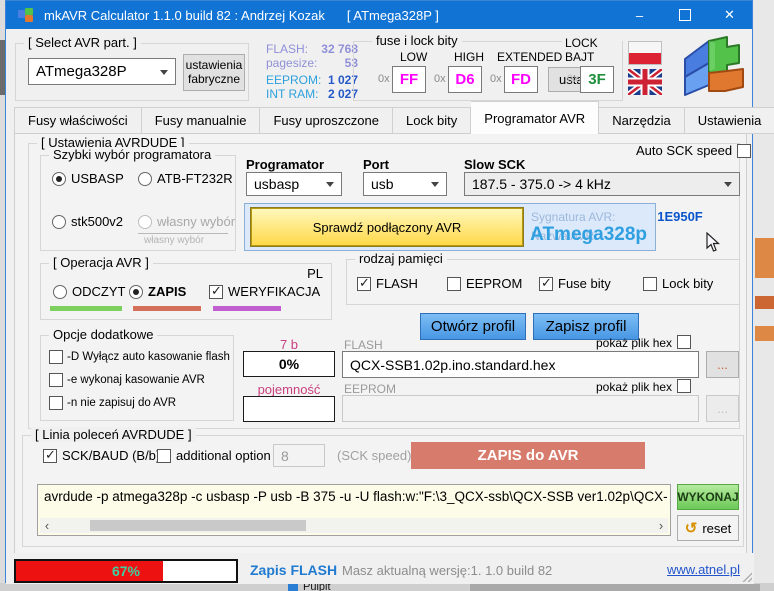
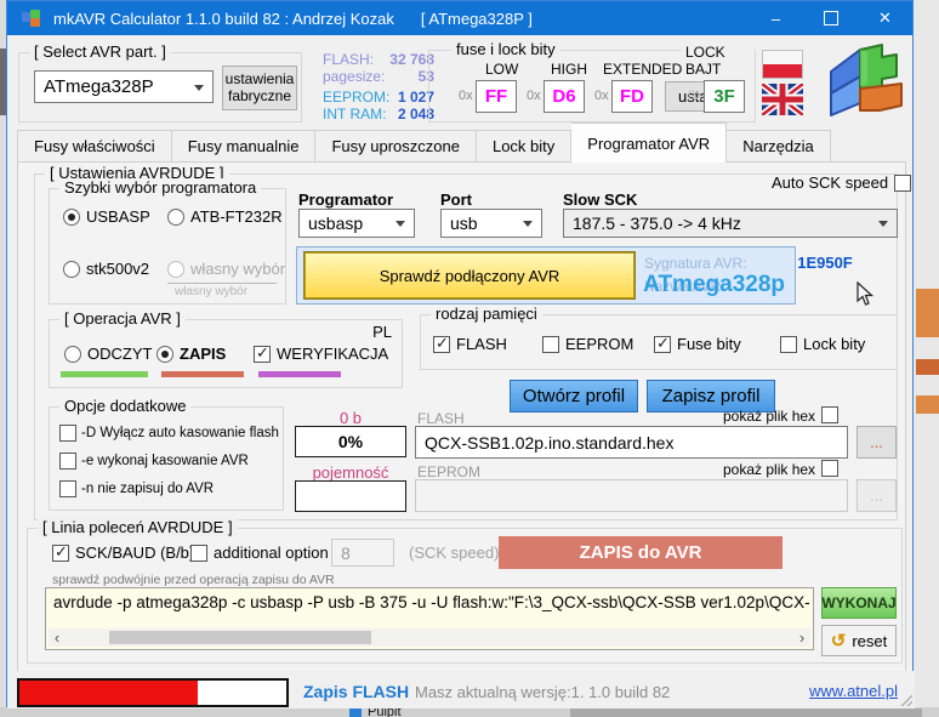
  Pulpit
  mkAVR Calculator 1.1.0 build 82 : Andrzej Kozak
  [ ATmega328P ]
  –
  ✕
  [ Select AVR part. ]
  ATmega328P
  ustawienia fabryczne
  FLASH:
  32 768
  pagesize:
  53
  EEPROM:
  1 027
  INT RAM:
- 2 027
+ 2 048
  fuse i lock bity
  LOW
  HIGH
  EXTENDED
  0x
  FF
  0x
  D6
  0x
  FD
  LOCK BAJT
  0x
  3F
  Fusy właściwości
  Fusy manualnie
  Fusy uproszczone
  Lock bity
  Programator AVR
  Narzędzia
- Ustawienia
  [ Ustawienia AVRDUDE ]
  Szybki wybór programatora
  USBASP
  ATB-FT232R
  stk500v2
  własny wybór
  własny wybór
  Programator
  usbasp
  Port
  usb
  Slow SCK
  187.5 - 375.0 -> 4 kHz
  Auto SCK speed
  Sprawdź podłączony AVR
  Sygnatura AVR:
  1E950F
  Nazwa AVR:
  ATmega328p
  [ Operacja AVR ]
  PL
  ODCZYT
  ZAPIS
  WERYFIKACJA
  rodzaj pamięci
  FLASH
  EEPROM
  Fuse bity
  Lock bity
  Otwórz profil
  Zapisz profil
  Opcje dodatkowe
  -D Wyłącz auto kasowanie flash
  -e wykonaj kasowanie AVR
  -n nie zapisuj do AVR
- 7 b
+ 0 b
  0%
  pojemność
  FLASH
  pokaż plik hex
  QCX-SSB1.02p.ino.standard.hex
  ...
  EEPROM
  pokaż plik hex
  ...
  [ Linia poleceń AVRDUDE ]
  SCK/BAUD (B/b
  additional option
  8
  (SCK speed)
  ZAPIS do AVR
+ sprawdź podwójnie przed operacją zapisu do AVR
  avrdude -p atmega328p -c usbasp -P usb -B 375 -u -U flash:w:"F:\3_QCX-ssb\QCX-SSB ver1.02p\QCX-
  ‹
  ›
  WYKONAJ
  ↺
  reset
- 67%
  Zapis FLASH
  Masz aktualną wersję:1. 1.0 build 82
  www.atnel.pl
